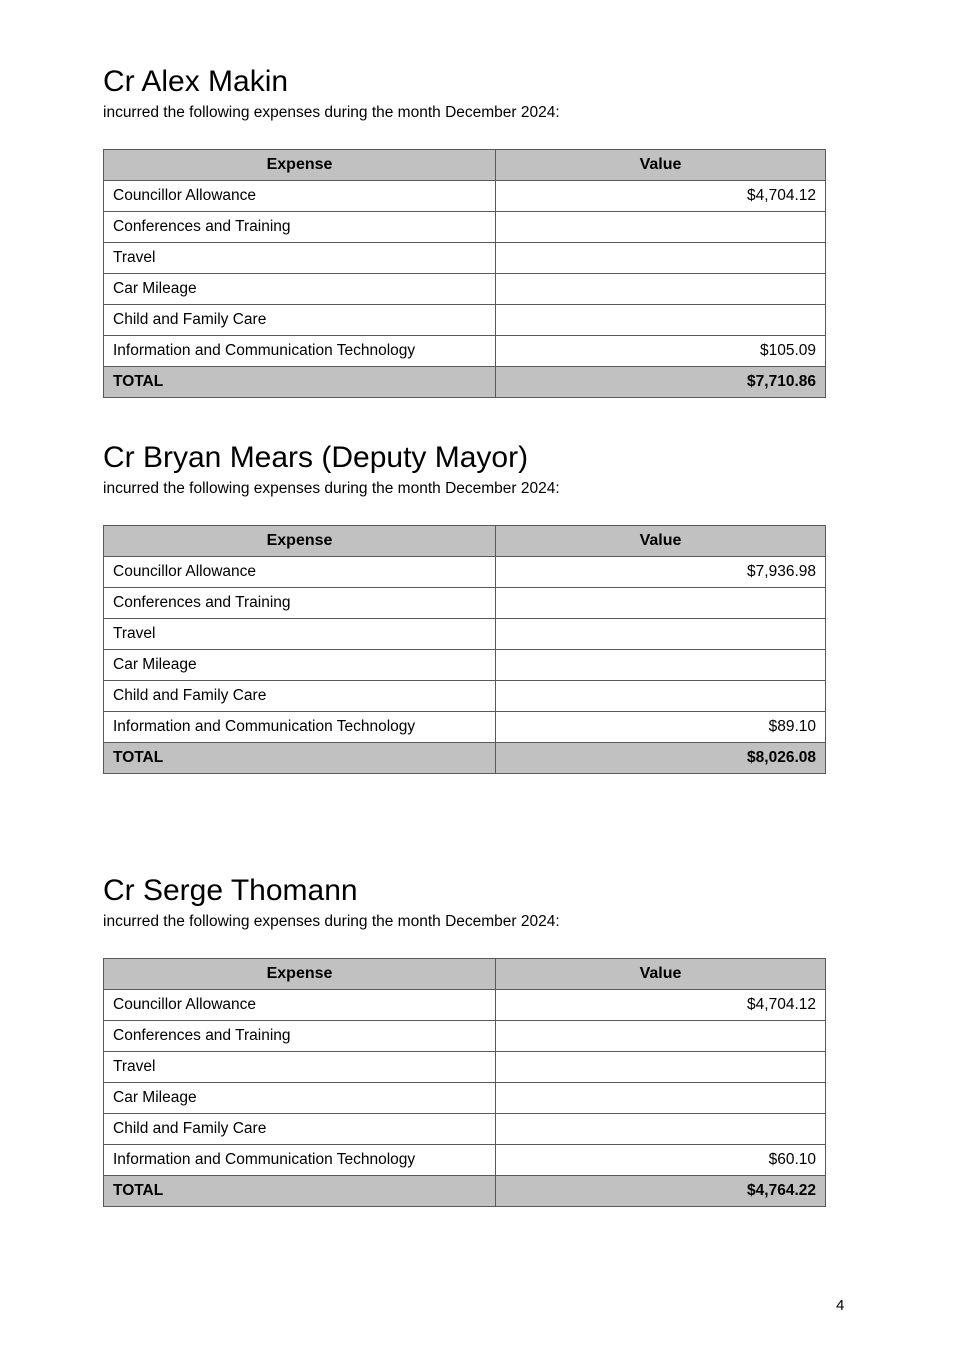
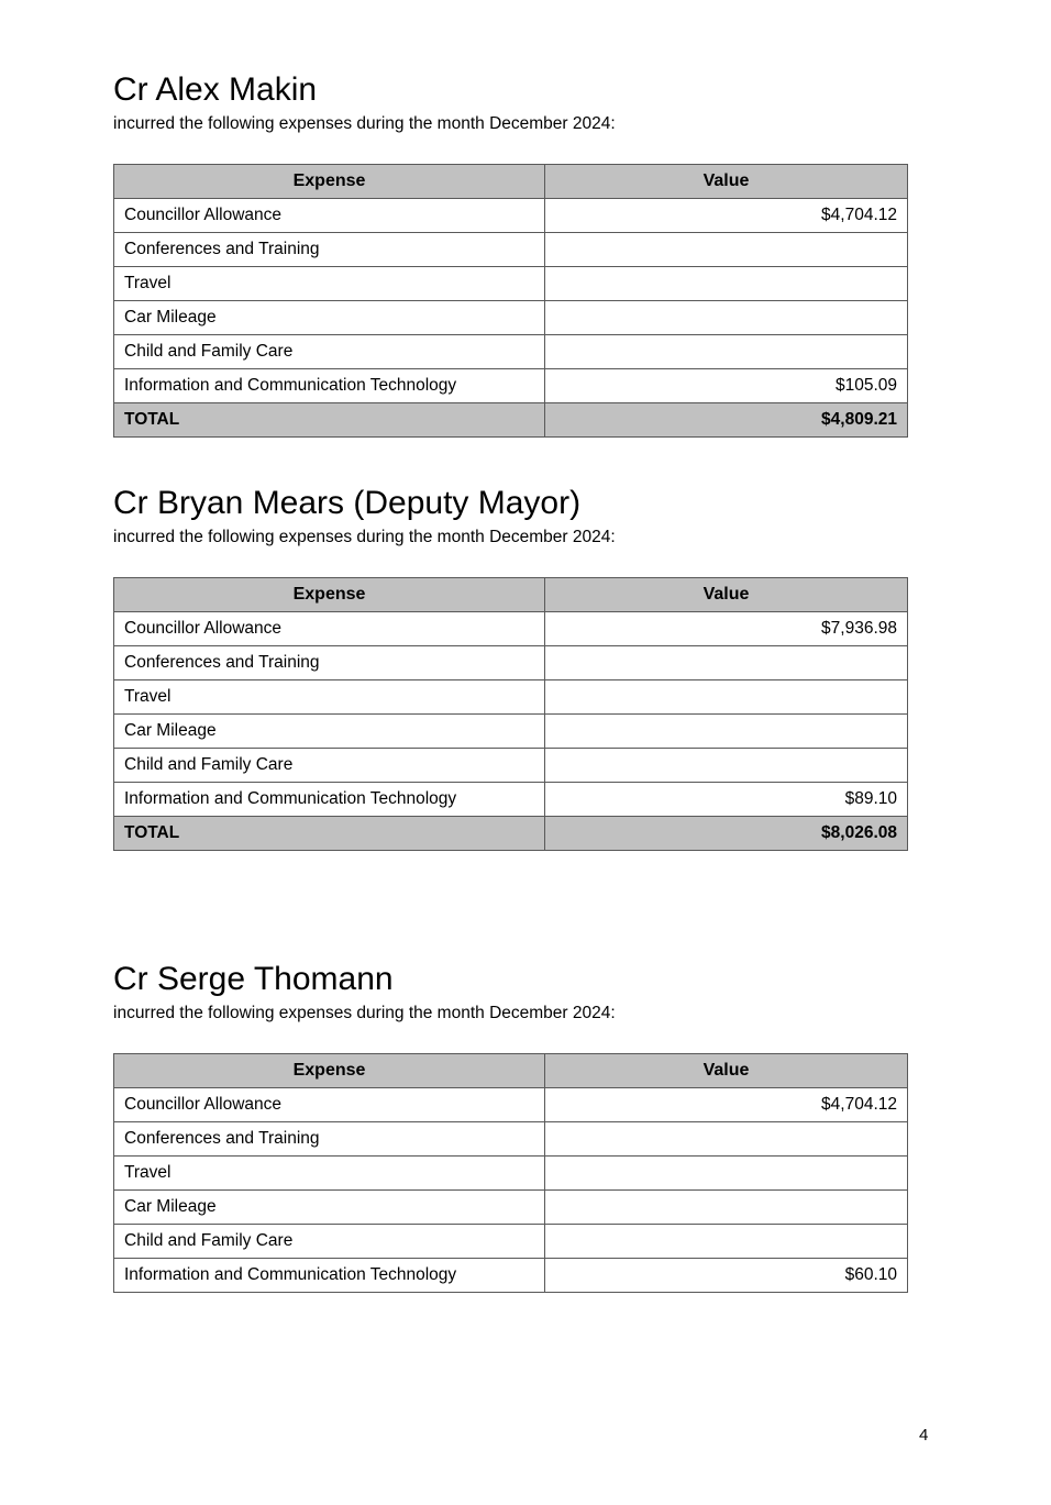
  Cr Alex Makin
  incurred the following expenses during the month December 2024:
  Expense	Value
  Councillor Allowance	$4,704.12
  Conferences and Training
  Travel
  Car Mileage
  Child and Family Care
  Information and Communication Technology	$105.09
- TOTAL	$7,710.86
+ TOTAL	$4,809.21
  Cr Bryan Mears (Deputy Mayor)
  incurred the following expenses during the month December 2024:
  Expense	Value
  Councillor Allowance	$7,936.98
  Conferences and Training
  Travel
  Car Mileage
  Child and Family Care
  Information and Communication Technology	$89.10
  TOTAL	$8,026.08
  Cr Serge Thomann
  incurred the following expenses during the month December 2024:
  Expense	Value
  Councillor Allowance	$4,704.12
  Conferences and Training
  Travel
  Car Mileage
  Child and Family Care
  Information and Communication Technology	$60.10
- TOTAL	$4,764.22
  4
